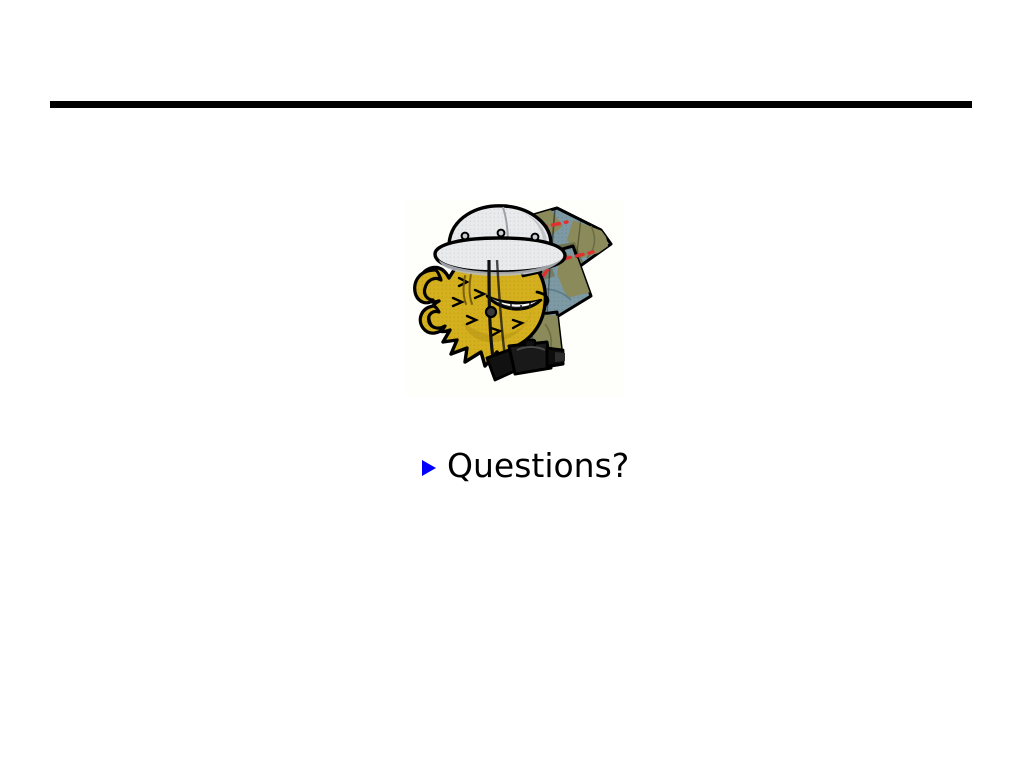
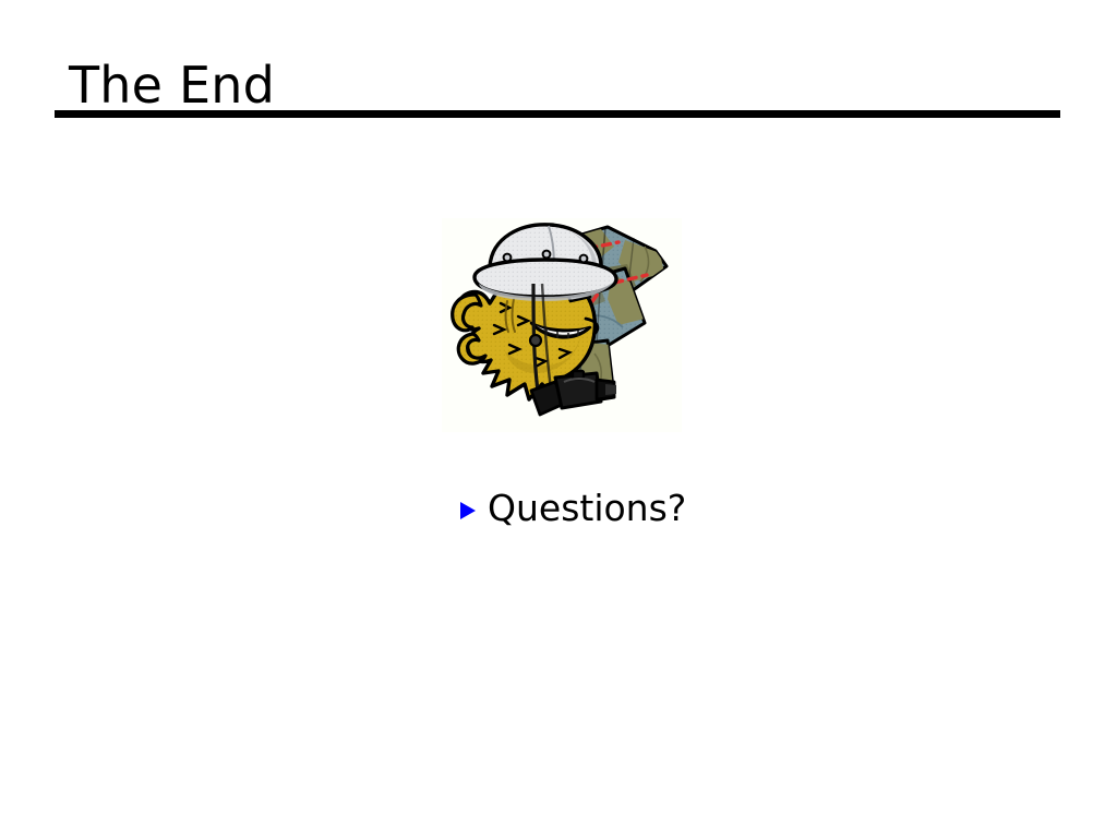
+ The End
  Questions?
